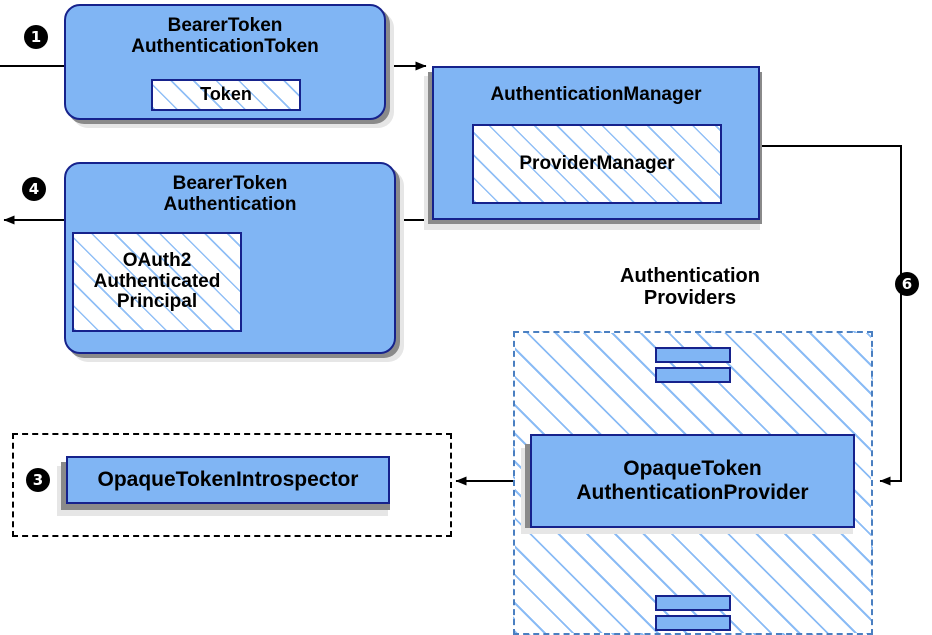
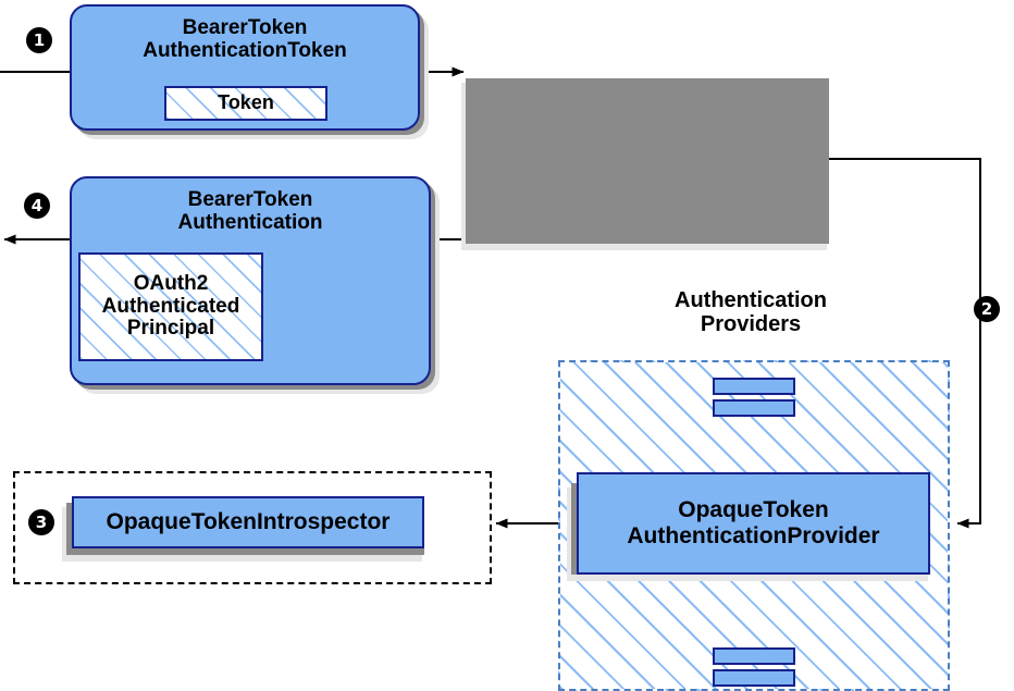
  BearerToken
  AuthenticationToken
  Token
  1
- AuthenticationManager
- ProviderManager
  BearerToken
  Authentication
  OAuth2
  Authenticated
  Principal
  4
  Authentication
  Providers
  OpaqueToken
  AuthenticationProvider
- 6
+ 2
  OpaqueTokenIntrospector
  3
